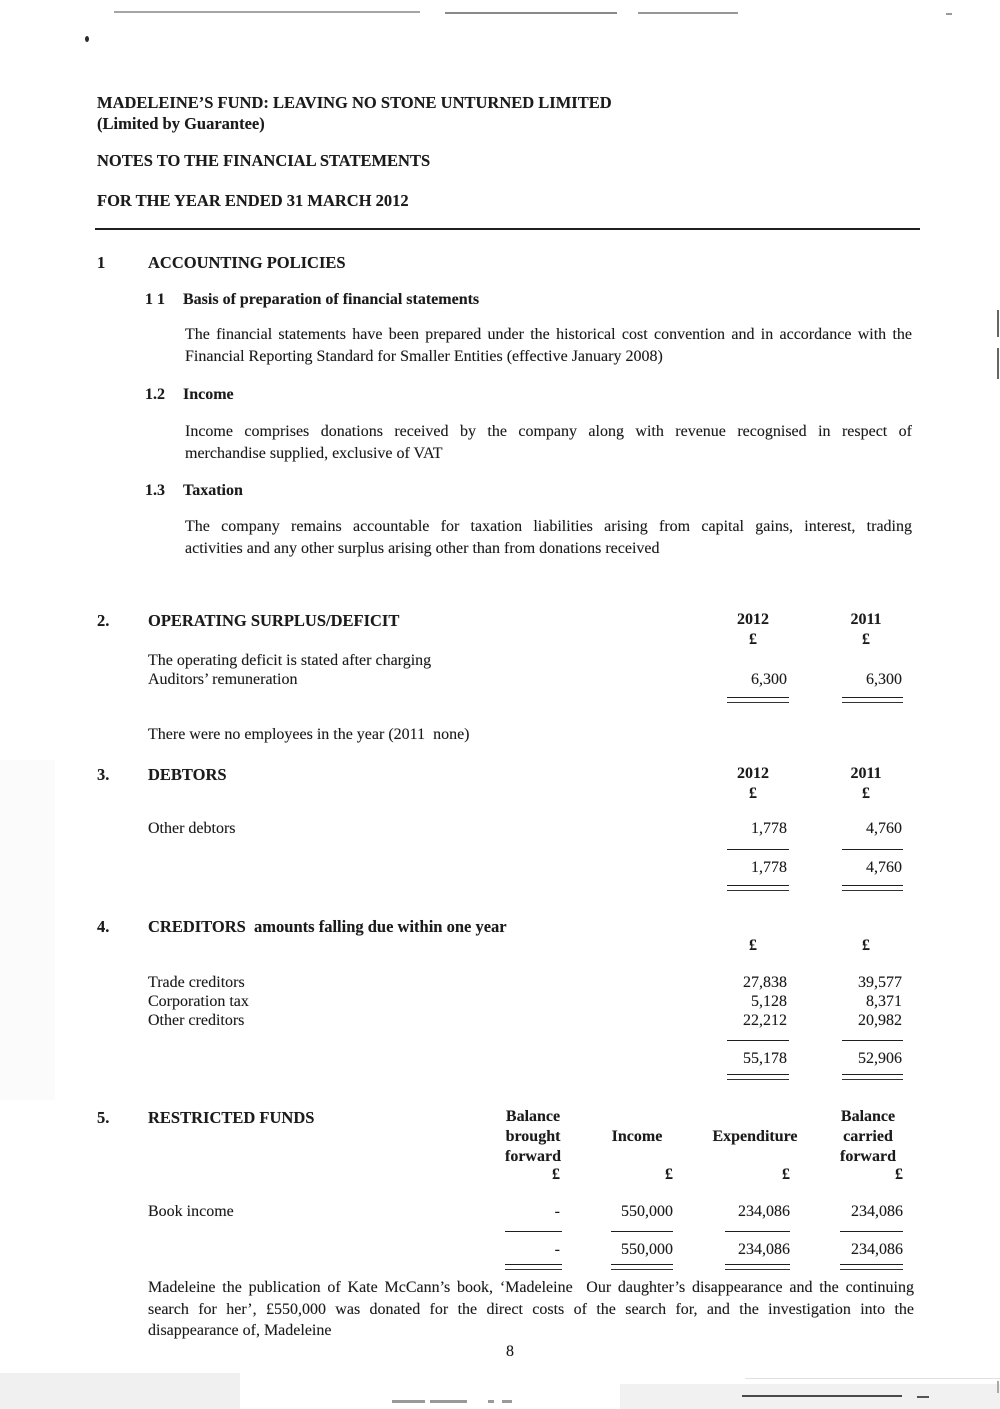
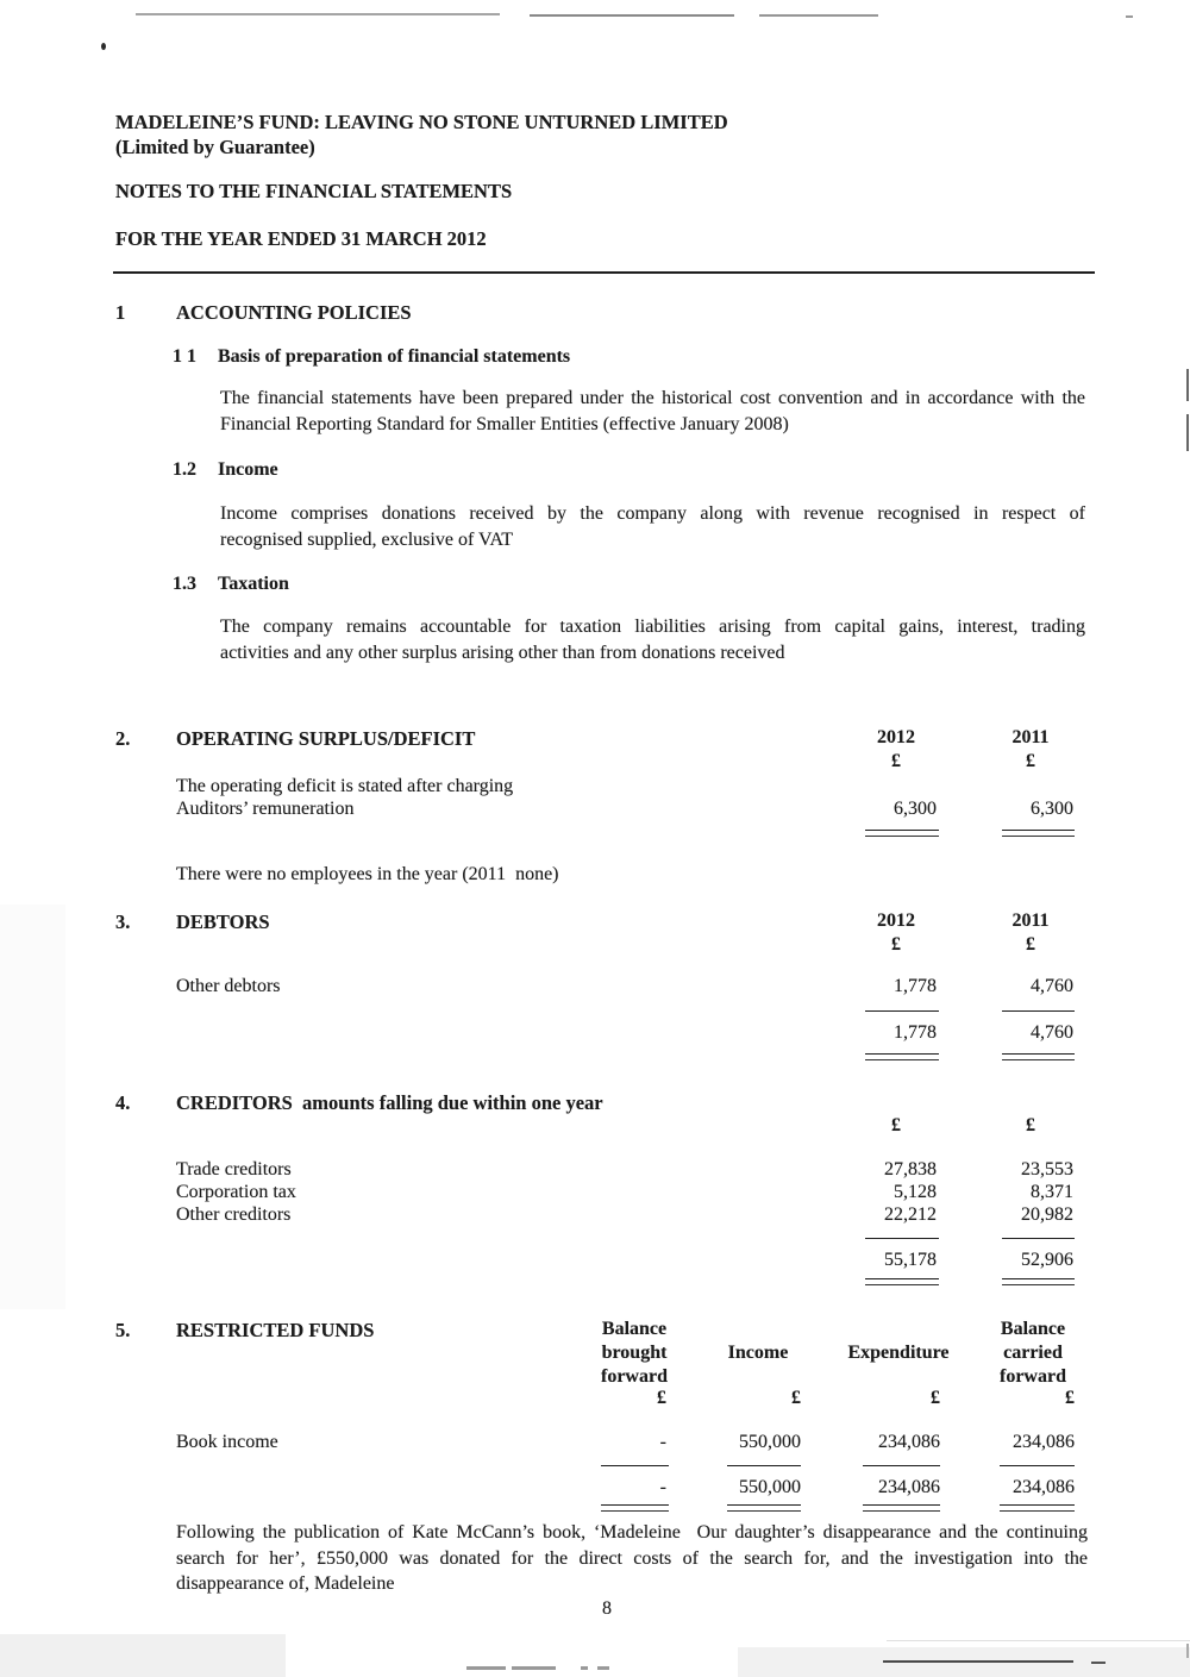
  MADELEINE’S FUND: LEAVING NO STONE UNTURNED LIMITED
  (Limited by Guarantee)
  NOTES TO THE FINANCIAL STATEMENTS
  FOR THE YEAR ENDED 31 MARCH 2012
  1
  ACCOUNTING POLICIES
  1 1
  Basis of preparation of financial statements
  The financial statements have been prepared under the historical cost convention and in accordance with the
  Financial Reporting Standard for Smaller Entities (effective January 2008)
  1.2
  Income
  Income comprises donations received by the company along with revenue recognised in respect of
- merchandise supplied, exclusive of VAT
+ recognised supplied, exclusive of VAT
  1.3
  Taxation
  The company remains accountable for taxation liabilities arising from capital gains, interest, trading
  activities and any other surplus arising other than from donations received
  2.
  OPERATING SURPLUS/DEFICIT
  2012
  2011
  £
  £
  The operating deficit is stated after charging
  Auditors’ remuneration
  6,300
  6,300
  There were no employees in the year (2011 none)
  3.
  DEBTORS
  2012
  2011
  £
  £
  Other debtors
  1,778
  4,760
  1,778
  4,760
  4.
  CREDITORS amounts falling due within one year
  £
  £
  Trade creditors
  27,838
- 39,577
+ 23,553
  Corporation tax
  5,128
  8,371
  Other creditors
  22,212
  20,982
  55,178
  52,906
  5.
  RESTRICTED FUNDS
  Balance
  brought
  forward
  Income
  Expenditure
  Balance
  carried
  forward
  £
  £
  £
  £
  Book income
  -
  550,000
  234,086
  234,086
  -
  550,000
  234,086
  234,086
- Madeleine the publication of Kate McCann’s book, ‘Madeleine Our daughter’s disappearance and the continuing
+ Following the publication of Kate McCann’s book, ‘Madeleine Our daughter’s disappearance and the continuing
  search for her’, £550,000 was donated for the direct costs of the search for, and the investigation into the
  disappearance of, Madeleine
  8
